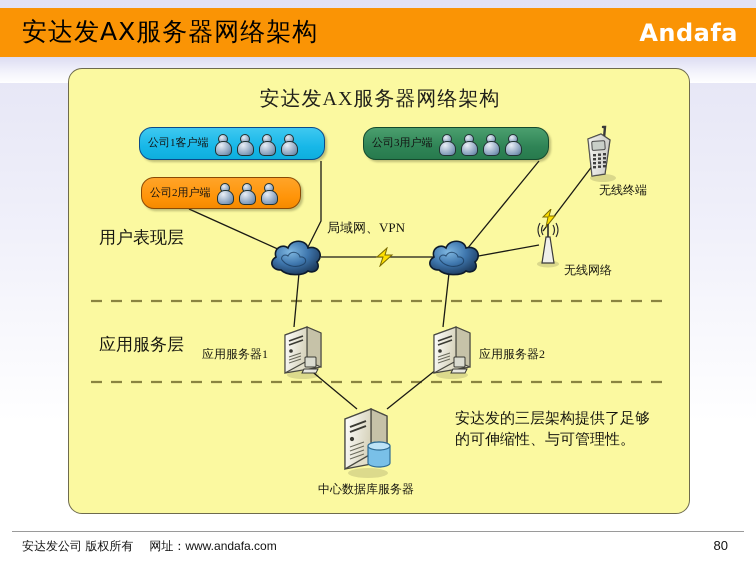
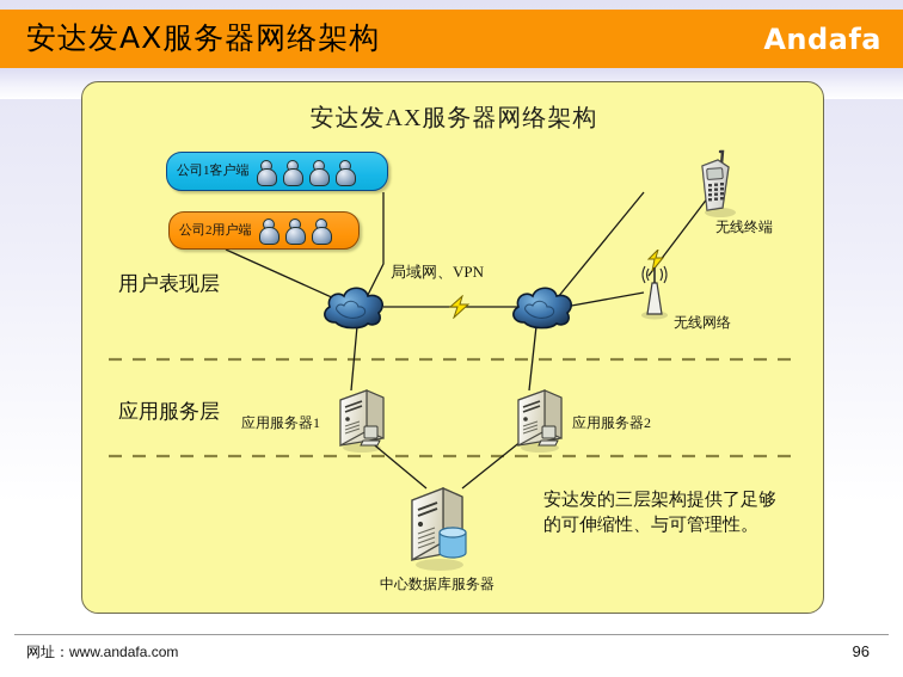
  安达发AX服务器网络架构
  Andafa
  安达发AX服务器网络架构
  公司1客户端
  公司2用户端
- 公司3用户端
  用户表现层
  应用服务层
  局域网、VPN
  无线终端
  无线网络
  应用服务器1
  应用服务器2
  中心数据库服务器
  安达发的三层架构提供了足够的可伸缩性、与可管理性。
- 安达发公司 版权所有
  网址：www.andafa.com
- 80
+ 96
